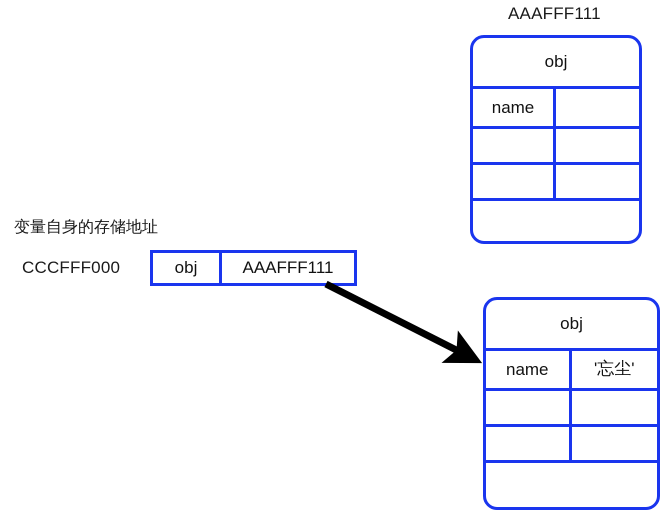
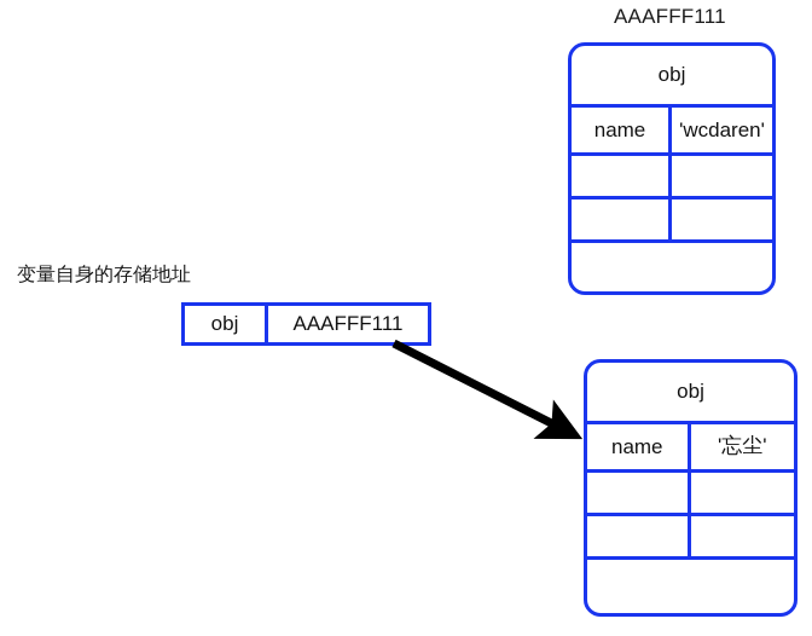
  AAAFFF111
  obj
  name
+ 'wcdaren'
  obj
  name
  '忘尘'
  变量自身的存储地址
- CCCFFF000
  obj
  AAAFFF111
